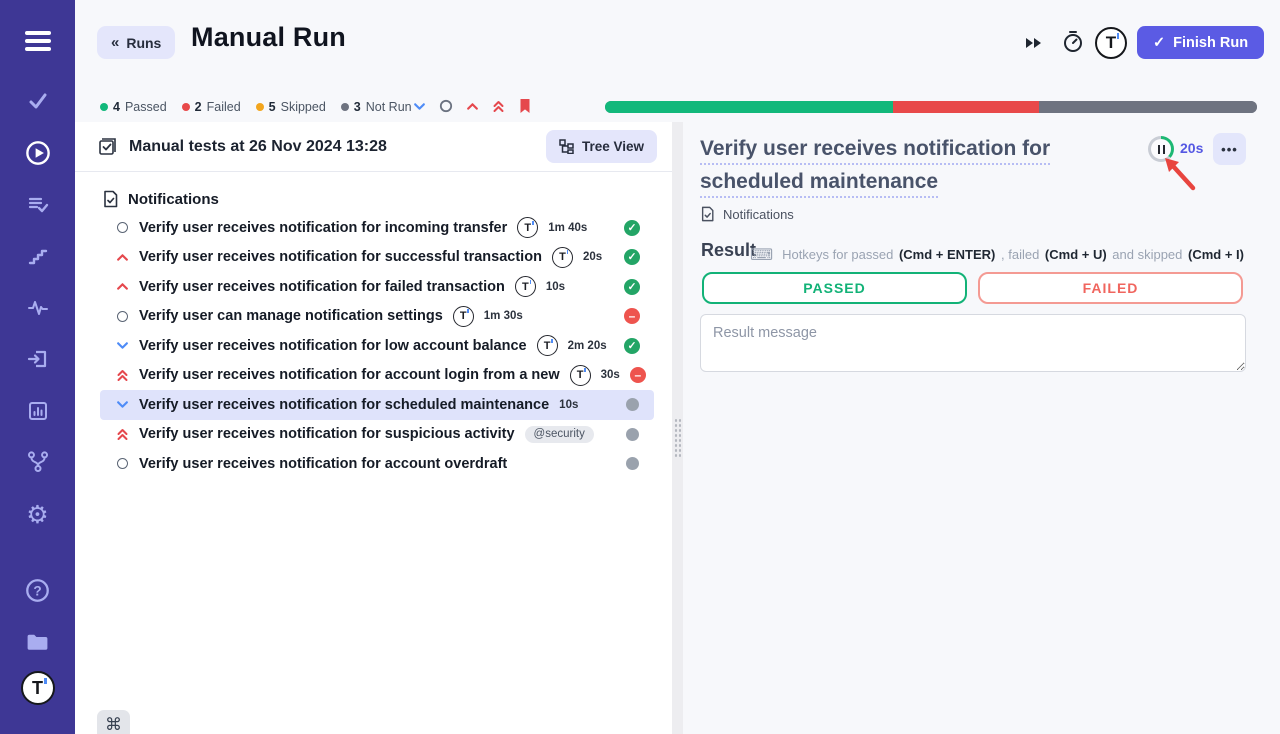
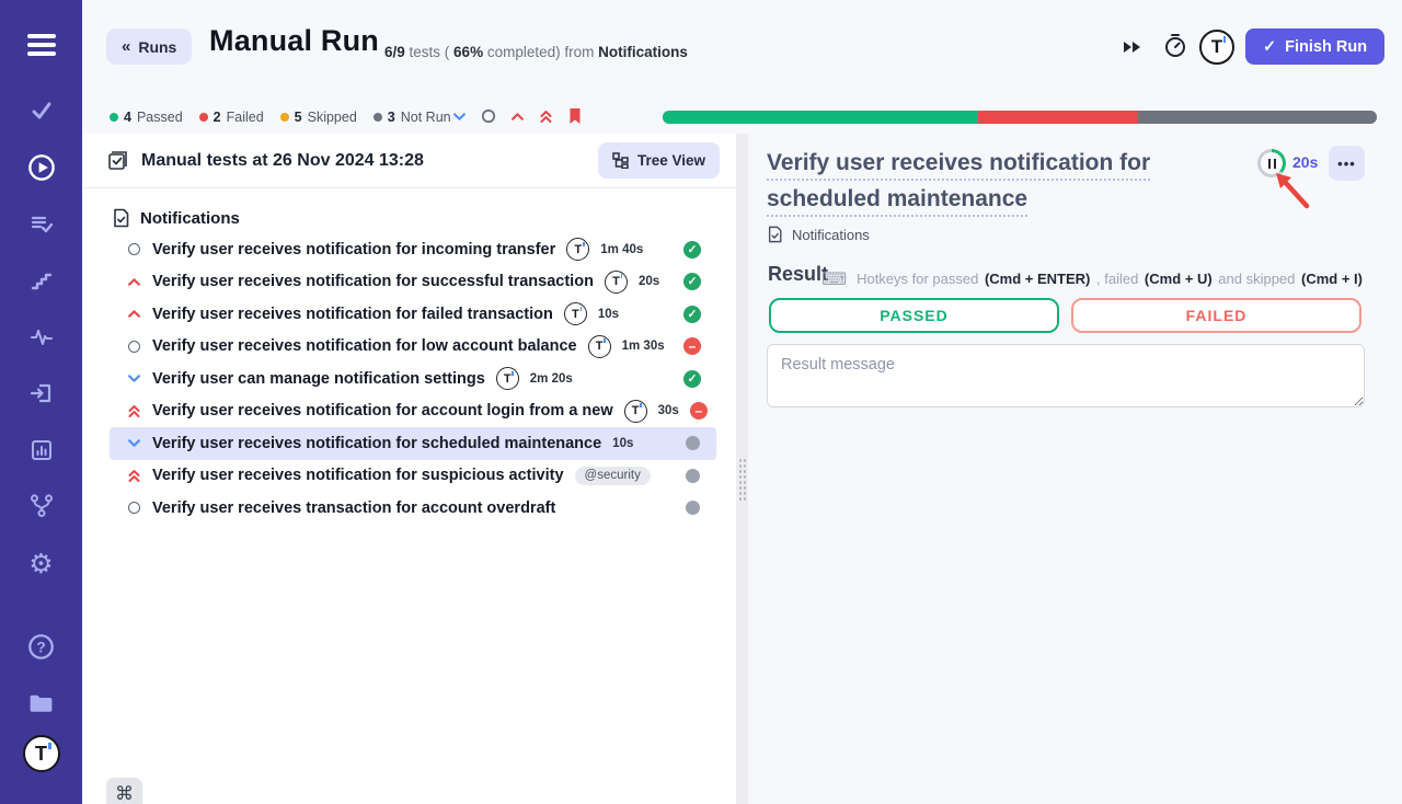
  ⚙
  ?
  T
  «
  Runs
  Manual Run
+ 6/9 tests ( 66% completed) from Notifications
  T
  ✓
  Finish Run
  4
  Passed
  2
  Failed
  5
  Skipped
  3
  Not Run
  Manual tests at 26 Nov 2024 13:28
  Tree View
  Notifications
  Verify user receives notification for incoming transfer
  T
  1m 40s
  ✓
  Verify user receives notification for successful transaction
  T
  20s
  ✓
  Verify user receives notification for failed transaction
  T
  10s
  ✓
- Verify user can manage notification settings
+ Verify user receives notification for low account balance
  T
  1m 30s
  –
- Verify user receives notification for low account balance
+ Verify user can manage notification settings
  T
  2m 20s
  ✓
  Verify user receives notification for account login from a new
  T
  30s
  –
  Verify user receives notification for scheduled maintenance
  10s
  Verify user receives notification for suspicious activity
  @security
- Verify user receives notification for account overdraft
+ Verify user receives transaction for account overdraft
  Verify user receives notification for scheduled maintenance
  20s
  •••
  Notifications
  Result
  ⌨
  Hotkeys for passed
  (Cmd + ENTER)
  , failed
  (Cmd + U)
  and skipped
  (Cmd + I)
  PASSED
  FAILED
  Result message
  ⌘
